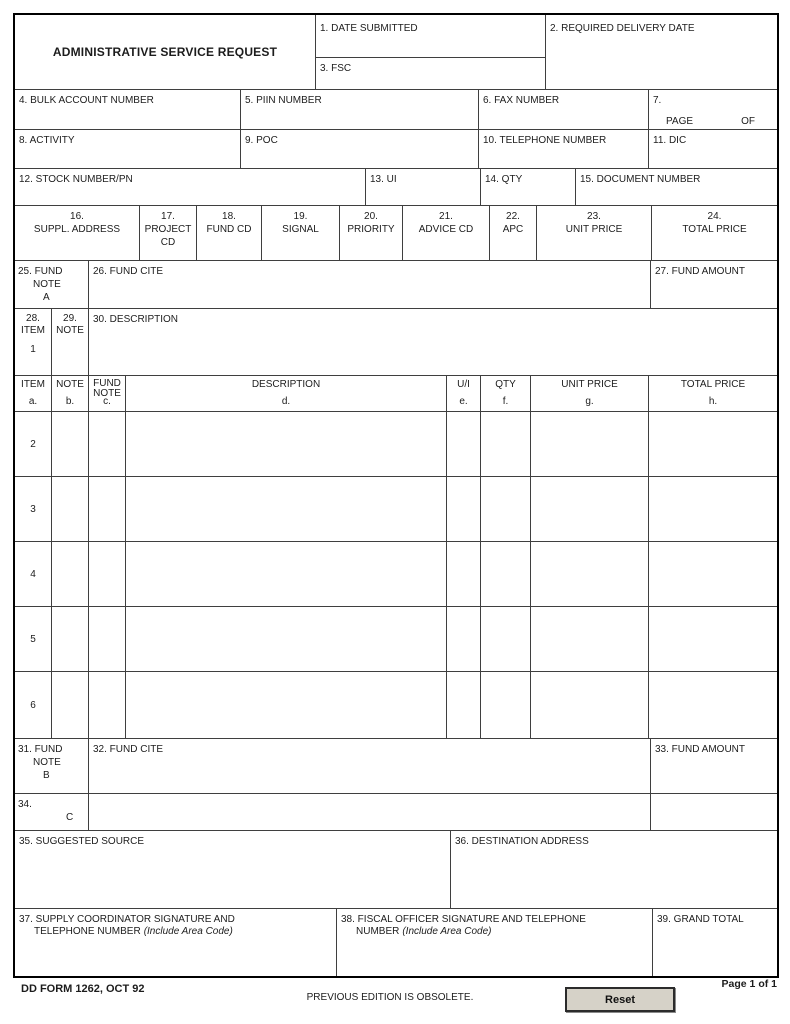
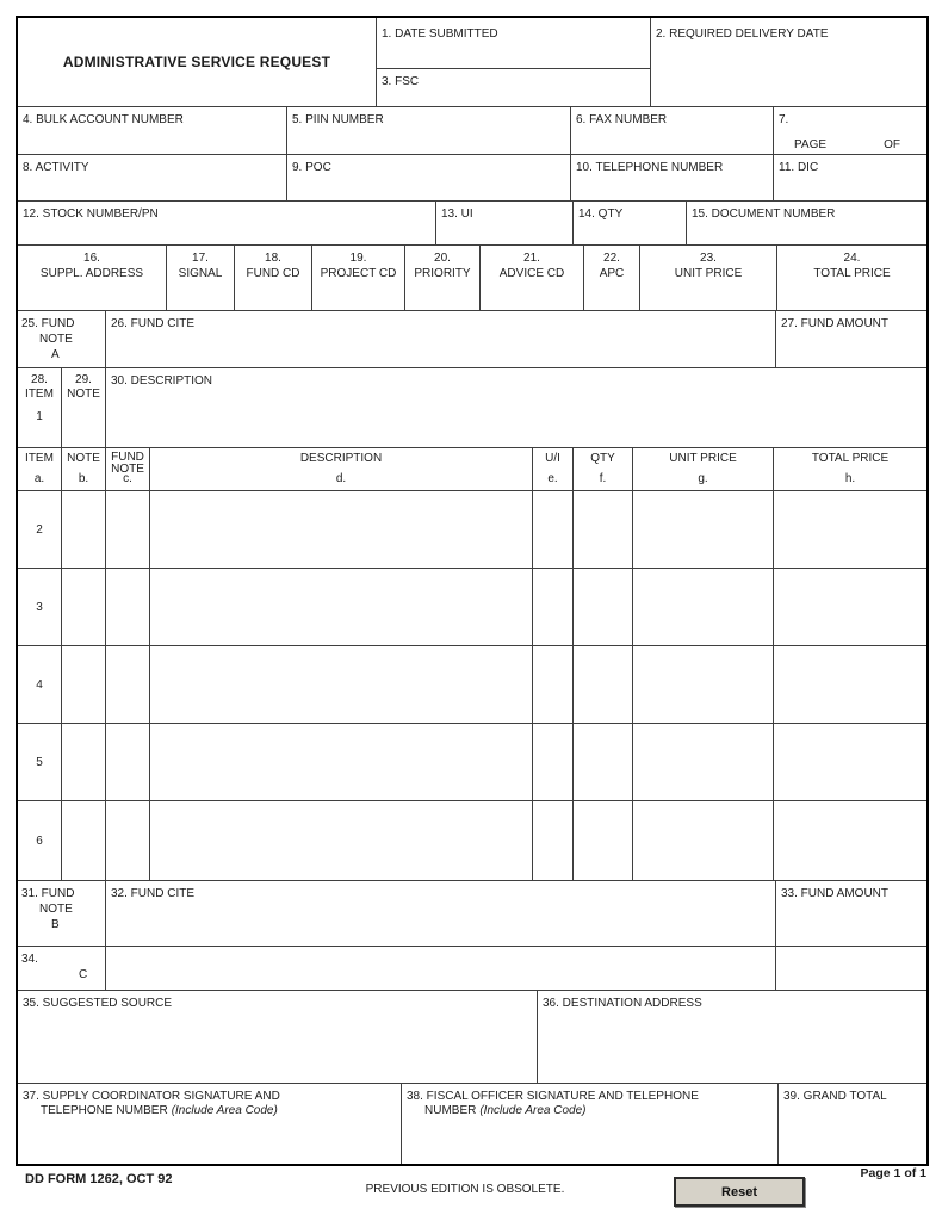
  ADMINISTRATIVE SERVICE REQUEST
  1. DATE SUBMITTED
  3. FSC
  2. REQUIRED DELIVERY DATE
  4. BULK ACCOUNT NUMBER
  5. PIIN NUMBER
  6. FAX NUMBER
  7.
  PAGE
  OF
  8. ACTIVITY
  9. POC
  10. TELEPHONE NUMBER
  11. DIC
  12. STOCK NUMBER/PN
  13. UI
  14. QTY
  15. DOCUMENT NUMBER
  16.
  SUPPL. ADDRESS
  17.
- PROJECT CD
+ SIGNAL
  18.
  FUND CD
  19.
- SIGNAL
+ PROJECT CD
  20.
  PRIORITY
  21.
  ADVICE CD
  22.
  APC
  23.
  UNIT PRICE
  24.
  TOTAL PRICE
  25. FUND
  NOTE
  A
  26. FUND CITE
  27. FUND AMOUNT
  28.
  ITEM
  1
  29.
  NOTE
  30. DESCRIPTION
  ITEM
  a.
  NOTE
  b.
  FUND
  NOTE
  c.
  DESCRIPTION
  d.
  U/I
  e.
  QTY
  f.
  UNIT PRICE
  g.
  TOTAL PRICE
  h.
  2
  3
  4
  5
  6
  31. FUND
  NOTE
  B
  32. FUND CITE
  33. FUND AMOUNT
  34.
  C
  35. SUGGESTED SOURCE
  36. DESTINATION ADDRESS
  37. SUPPLY COORDINATOR SIGNATURE AND
  TELEPHONE NUMBER (Include Area Code)
  38. FISCAL OFFICER SIGNATURE AND TELEPHONE
  NUMBER (Include Area Code)
  39. GRAND TOTAL
  DD FORM 1262, OCT 92
  PREVIOUS EDITION IS OBSOLETE.
  Reset
  Page 1 of 1
